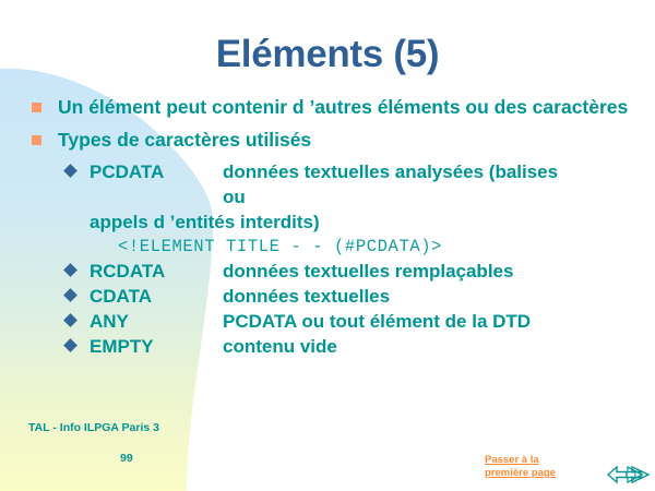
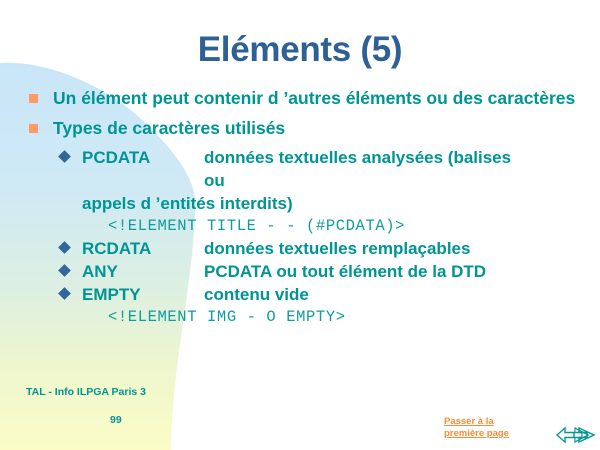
  Eléments (5)
  Un élément peut contenir d ’autres éléments ou des caractères
  Types de caractères utilisés
  PCDATA données textuelles analysées (balises ou
  appels d ’entités interdits)
  <!ELEMENT TITLE - - (#PCDATA)>
  RCDATA données textuelles remplaçables
- CDATA données textuelles
  ANY PCDATA ou tout élément de la DTD
  EMPTY contenu vide
+ <!ELEMENT IMG - O EMPTY>
  TAL - Info ILPGA Paris 3
  99
  Passer à la première page
